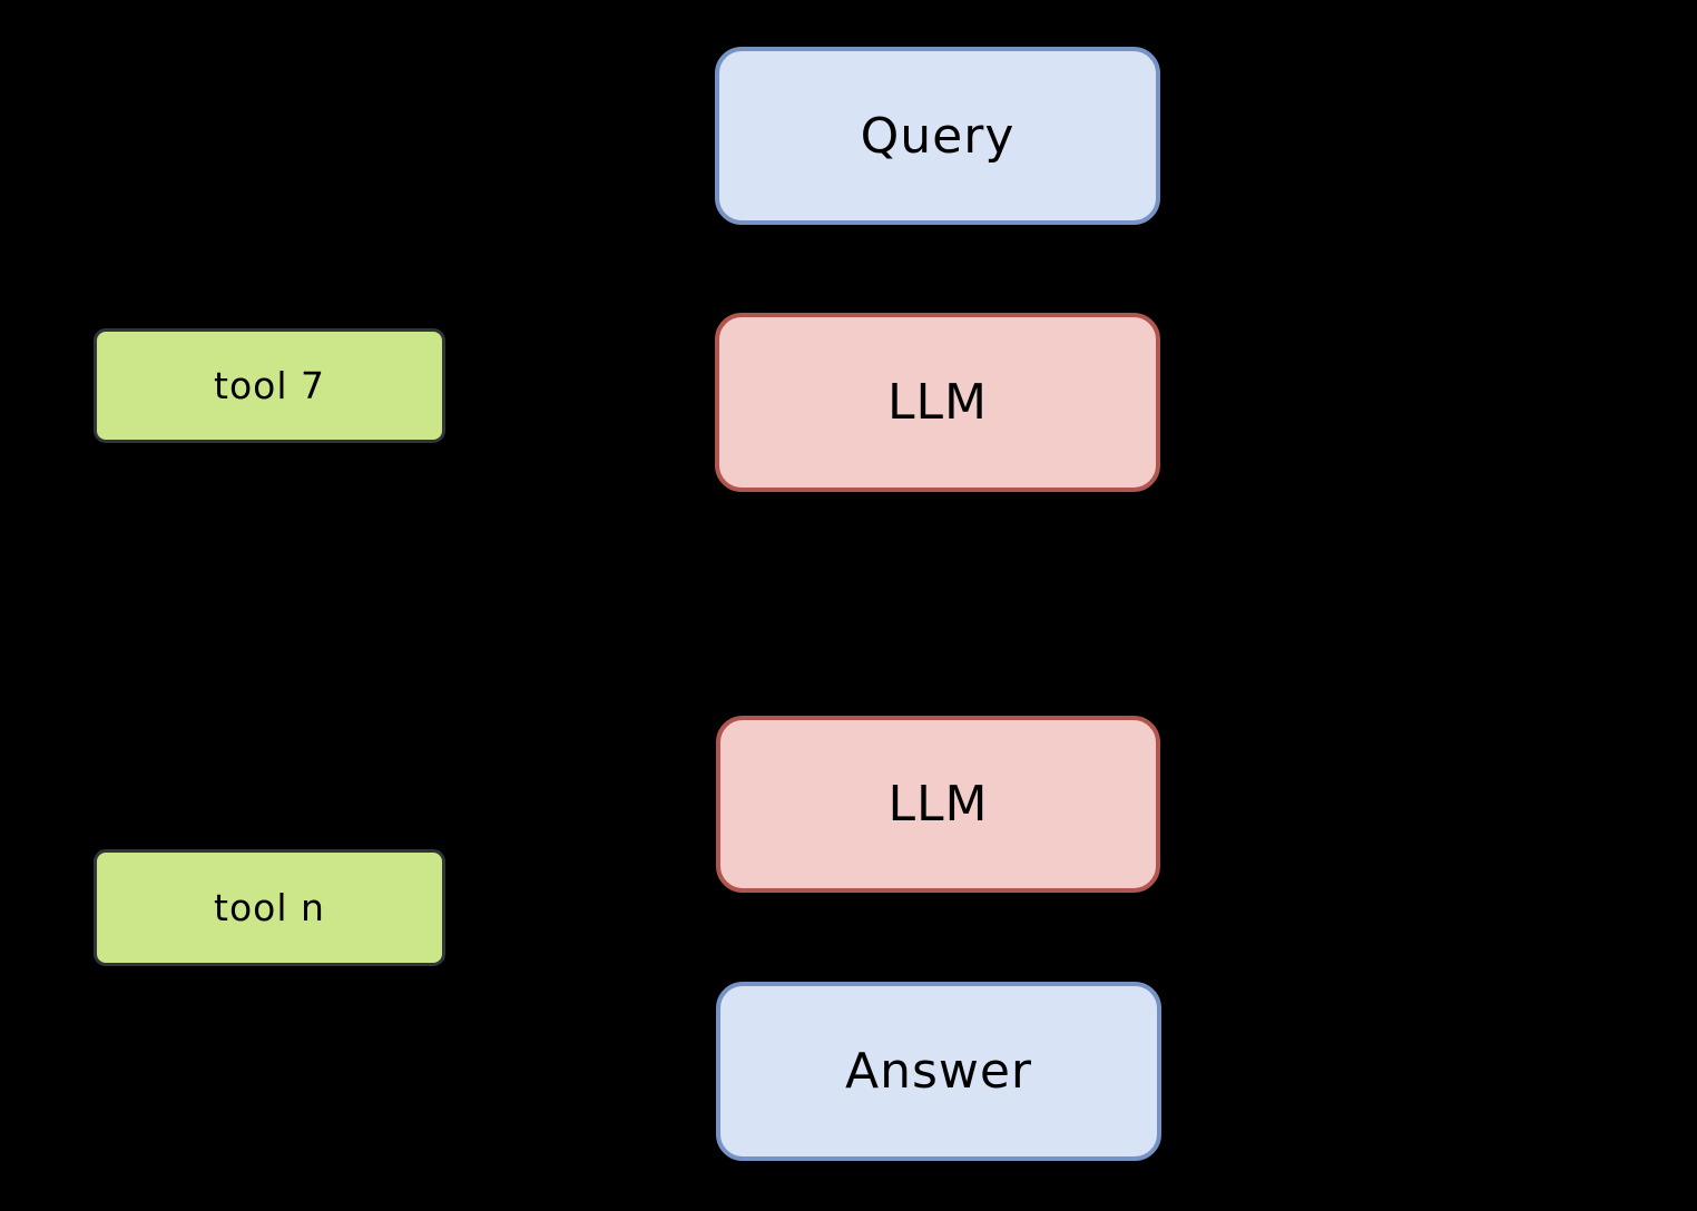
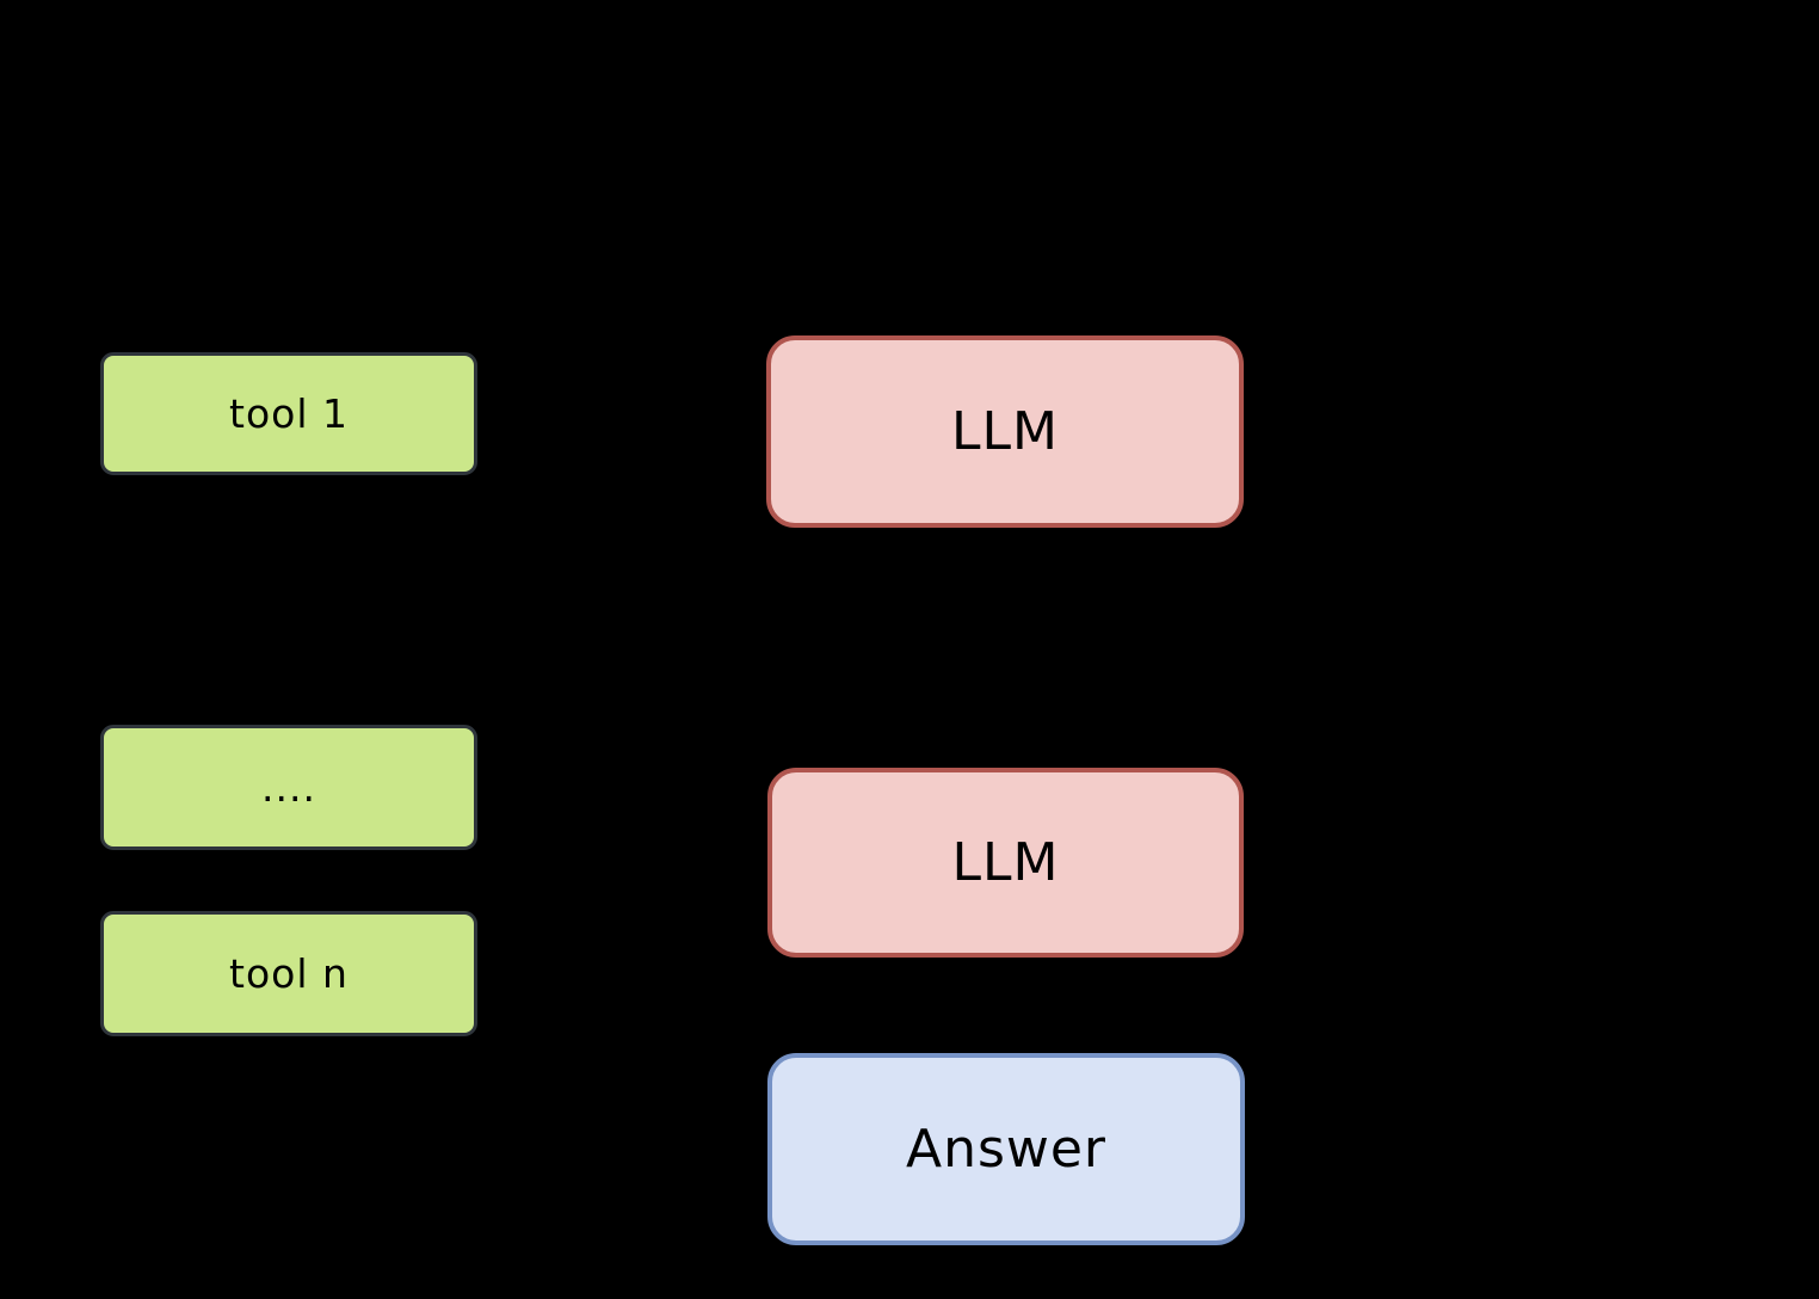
- tool 7
+ tool 1
+ ....
  tool n
- Query
  LLM
  LLM
  Answer
